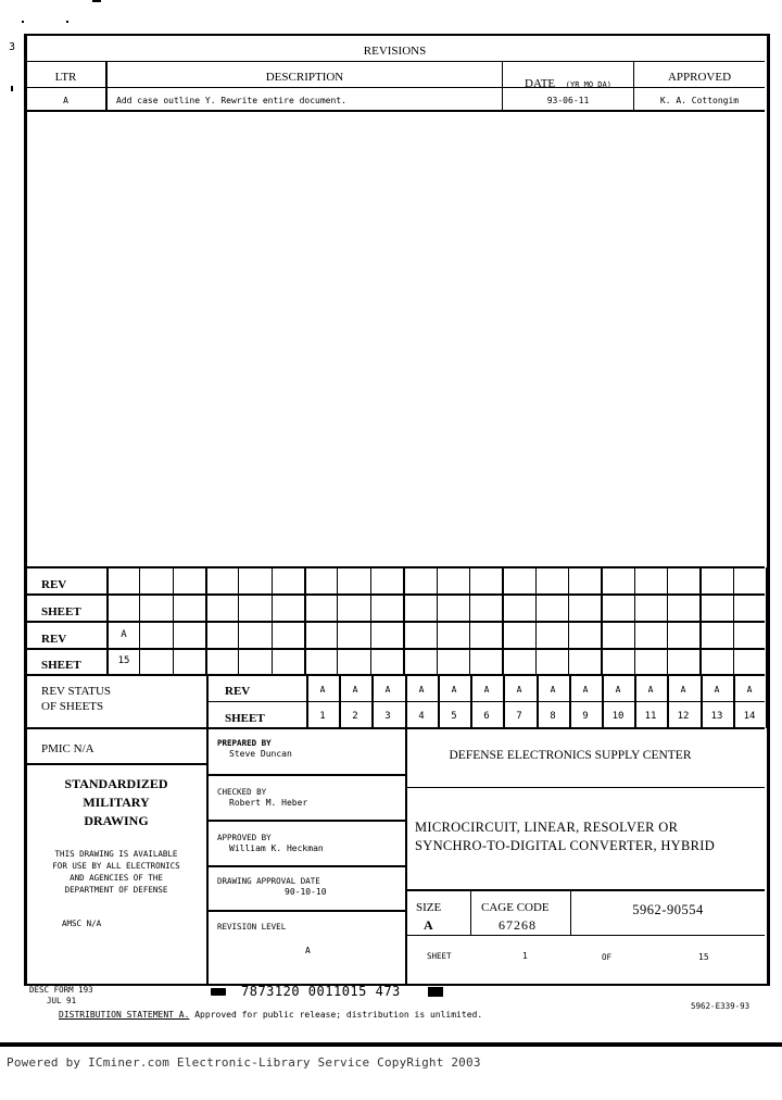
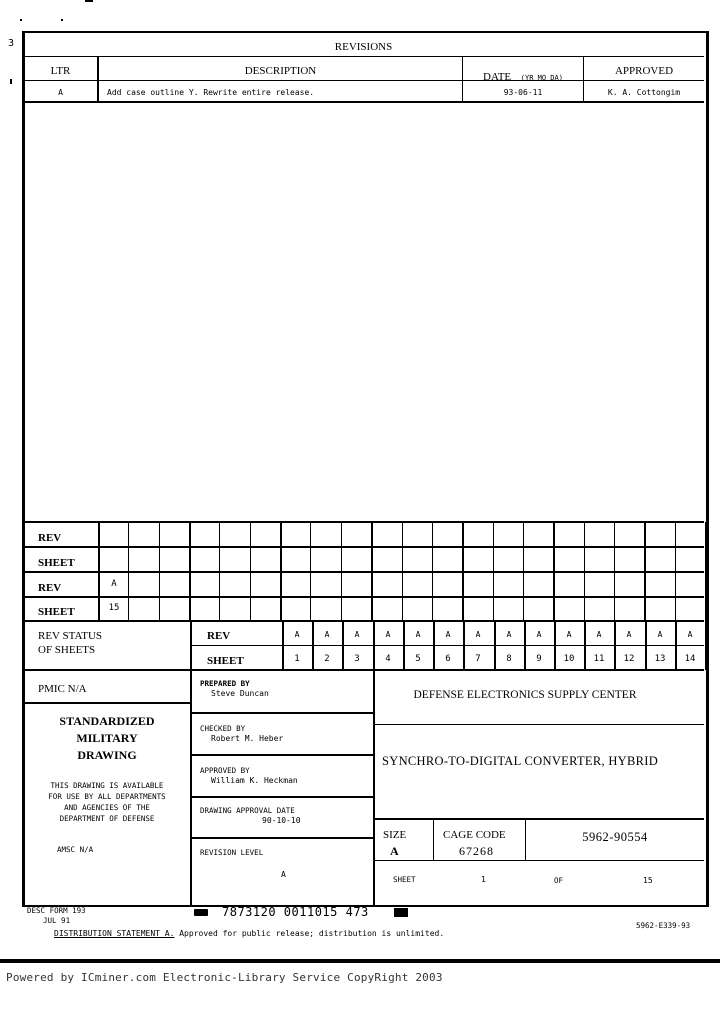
  3
  REVISIONS
  LTR
  DESCRIPTION
  DATE (YR MO DA)
  APPROVED
  A
- Add case outline Y. Rewrite entire document.
+ Add case outline Y. Rewrite entire release.
  93-06-11
  K. A. Cottongim
  REV
  SHEET
  REV
  SHEET
  A
  15
  REV STATUS
  OF SHEETS
  REV
  SHEET
  A
  1
  A
  2
  A
  3
  A
  4
  A
  5
  A
  6
  A
  7
  A
  8
  A
  9
  A
  10
  A
  11
  A
  12
  A
  13
  A
  14
  PMIC N/A
  STANDARDIZED
  MILITARY
  DRAWING
  THIS DRAWING IS AVAILABLE
- FOR USE BY ALL ELECTRONICS
+ FOR USE BY ALL DEPARTMENTS
  AND AGENCIES OF THE
  DEPARTMENT OF DEFENSE
  AMSC N/A
  PREPARED BY
  Steve Duncan
  CHECKED BY
  Robert M. Heber
  APPROVED BY
  William K. Heckman
  DRAWING APPROVAL DATE
  90-10-10
  REVISION LEVEL
  A
  DEFENSE ELECTRONICS SUPPLY CENTER
- MICROCIRCUIT, LINEAR, RESOLVER OR
  SYNCHRO-TO-DIGITAL CONVERTER, HYBRID
  SIZE
  A
  CAGE CODE
  67268
  5962-90554
  SHEET
  1
  OF
  15
  DESC FORM 193
  JUL 91
  7873120 0011015 473
  DISTRIBUTION STATEMENT A. Approved for public release; distribution is unlimited.
  5962-E339-93
  Powered by ICminer.com Electronic-Library Service CopyRight 2003
